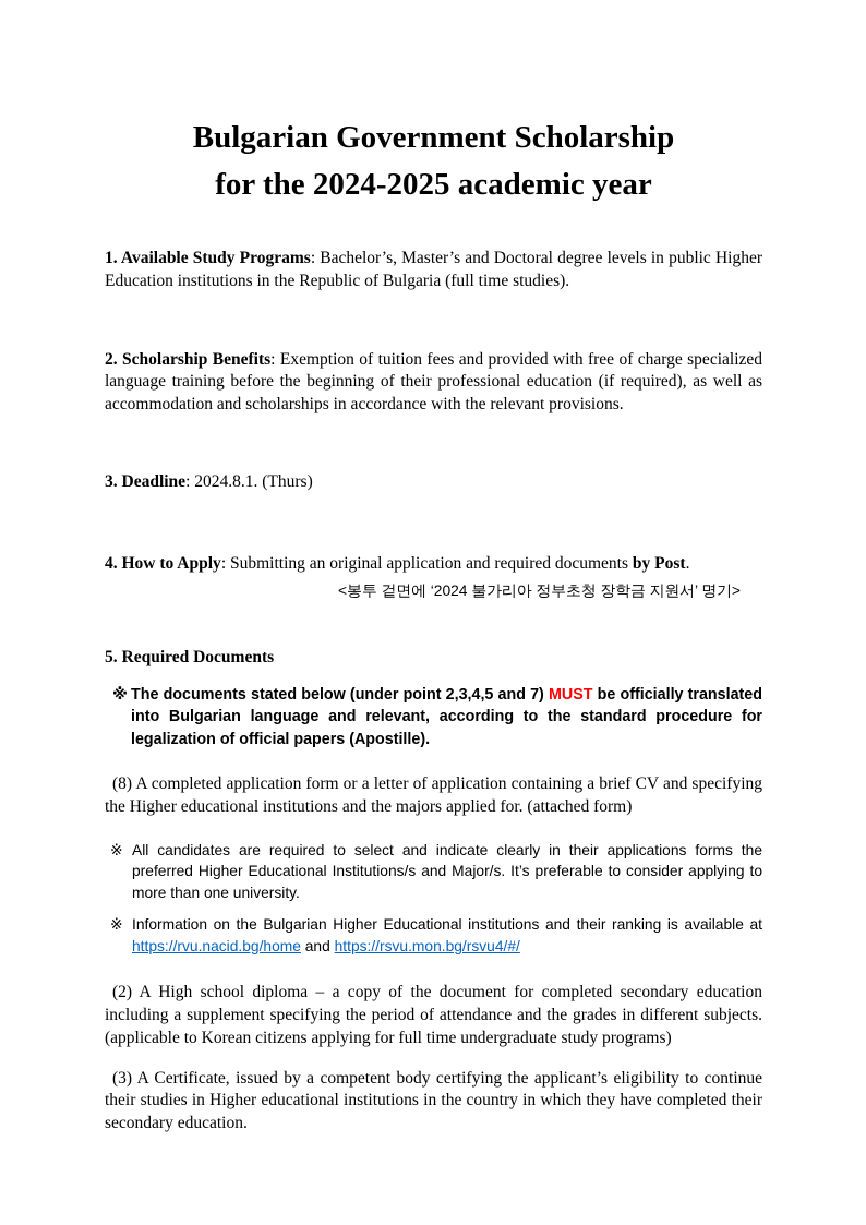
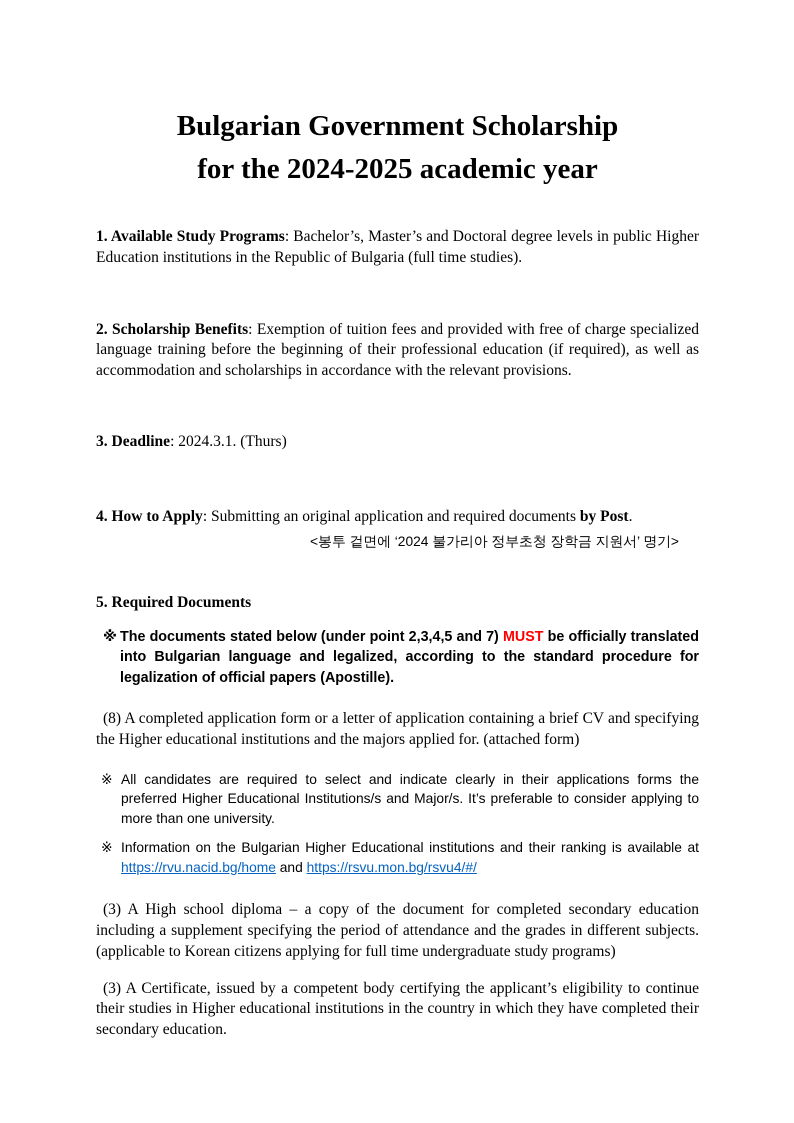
  Bulgarian Government Scholarship
  for the 2024-2025 academic year
  1. Available Study Programs: Bachelor’s, Master’s and Doctoral degree levels in public Higher Education institutions in the Republic of Bulgaria (full time studies).
  2. Scholarship Benefits: Exemption of tuition fees and provided with free of charge specialized language training before the beginning of their professional education (if required), as well as accommodation and scholarships in accordance with the relevant provisions.
- 3. Deadline: 2024.8.1. (Thurs)
+ 3. Deadline: 2024.3.1. (Thurs)
  4. How to Apply: Submitting an original application and required documents by Post.
  <봉투 겉면에 ‘2024 불가리아 정부초청 장학금 지원서’ 명기>
  5. Required Documents
  ※
- The documents stated below (under point 2,3,4,5 and 7) MUST be officially translated into Bulgarian language and relevant, according to the standard procedure for legalization of official papers (Apostille).
+ The documents stated below (under point 2,3,4,5 and 7) MUST be officially translated into Bulgarian language and legalized, according to the standard procedure for legalization of official papers (Apostille).
  (8) A completed application form or a letter of application containing a brief CV and specifying the Higher educational institutions and the majors applied for. (attached form)
  ※
  All candidates are required to select and indicate clearly in their applications forms the preferred Higher Educational Institutions/s and Major/s. It’s preferable to consider applying to more than one university.
  ※
  Information on the Bulgarian Higher Educational institutions and their ranking is available at https://rvu.nacid.bg/home and https://rsvu.mon.bg/rsvu4/#/
- (2) A High school diploma – a copy of the document for completed secondary education including a supplement specifying the period of attendance and the grades in different subjects. (applicable to Korean citizens applying for full time undergraduate study programs)
+ (3) A High school diploma – a copy of the document for completed secondary education including a supplement specifying the period of attendance and the grades in different subjects. (applicable to Korean citizens applying for full time undergraduate study programs)
  (3) A Certificate, issued by a competent body certifying the applicant’s eligibility to continue their studies in Higher educational institutions in the country in which they have completed their secondary education.
